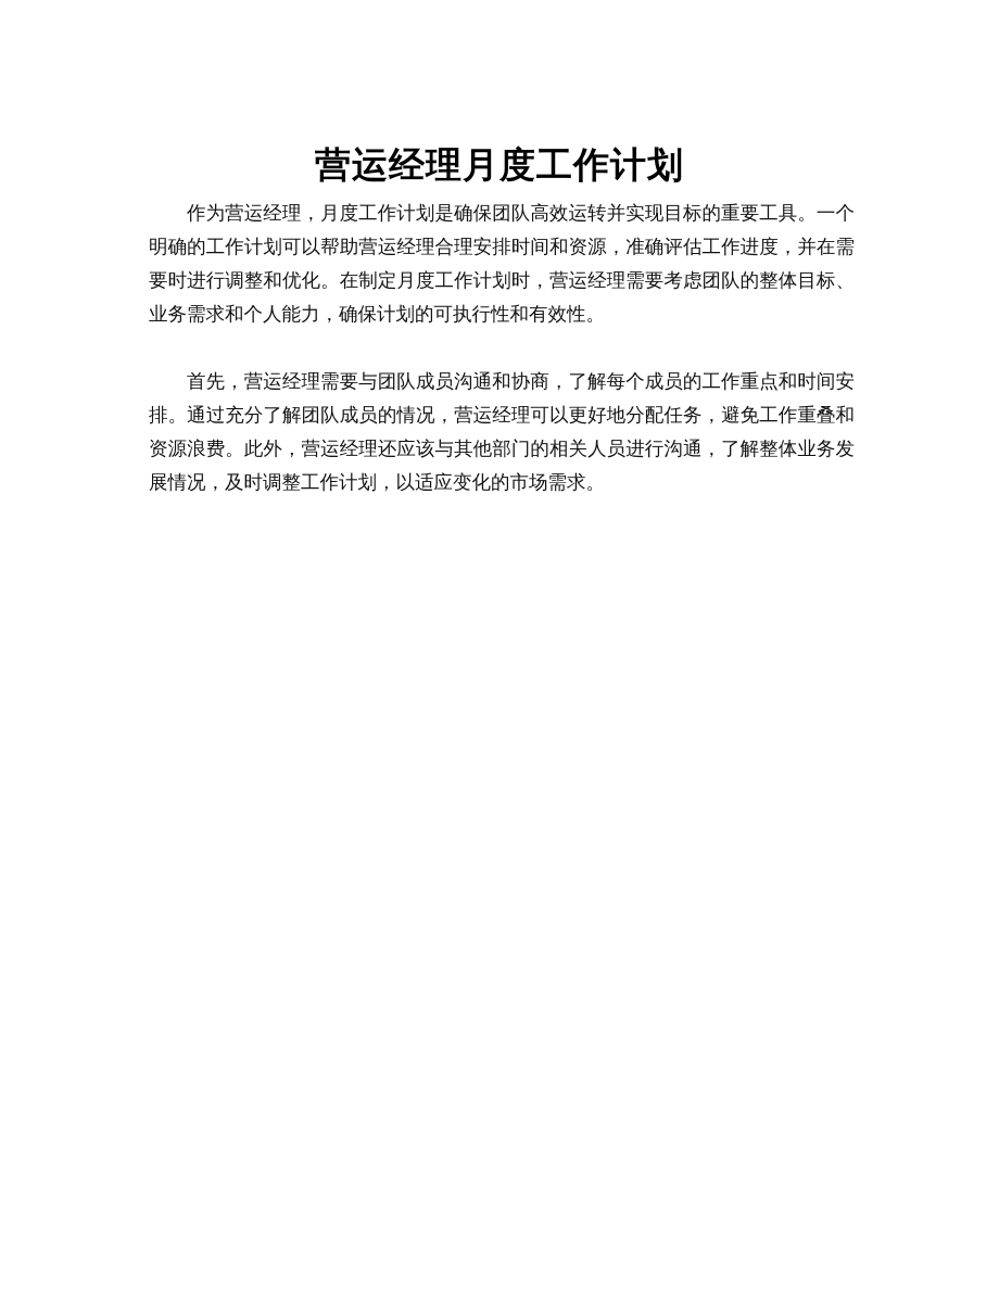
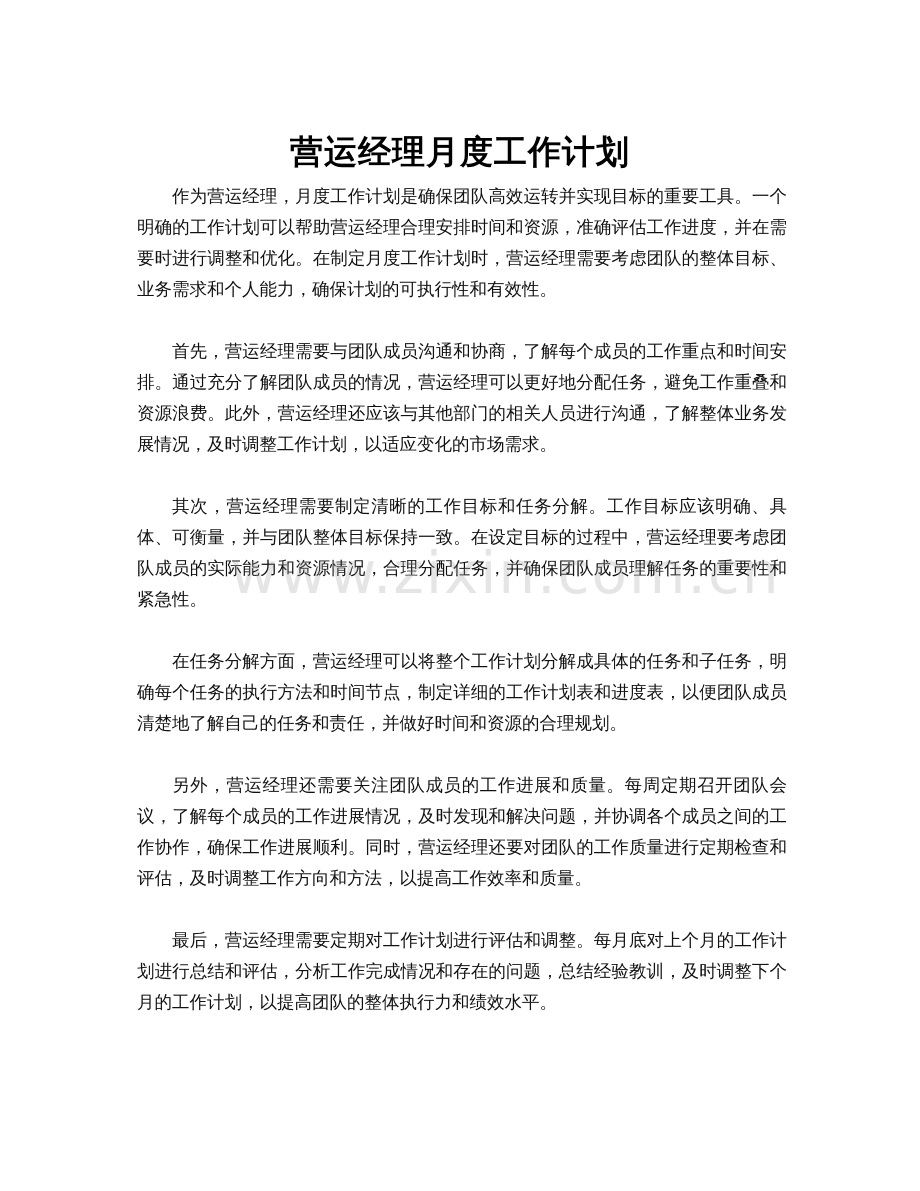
  营运经理月度工作计划
  作为营运经理，月度工作计划是确保团队高效运转并实现目标的重要工具。一个明确的工作计划可以帮助营运经理合理安排时间和资源，准确评估工作进度，并在需要时进行调整和优化。在制定月度工作计划时，营运经理需要考虑团队的整体目标、业务需求和个人能力，确保计划的可执行性和有效性。
  首先，营运经理需要与团队成员沟通和协商，了解每个成员的工作重点和时间安排。通过充分了解团队成员的情况，营运经理可以更好地分配任务，避免工作重叠和资源浪费。此外，营运经理还应该与其他部门的相关人员进行沟通，了解整体业务发展情况，及时调整工作计划，以适应变化的市场需求。
+ 其次，营运经理需要制定清晰的工作目标和任务分解。工作目标应该明确、具体、可衡量，并与团队整体目标保持一致。在设定目标的过程中，营运经理要考虑团队成员的实际能力和资源情况，合理分配任务，并确保团队成员理解任务的重要性和紧急性。
+ 在任务分解方面，营运经理可以将整个工作计划分解成具体的任务和子任务，明确每个任务的执行方法和时间节点，制定详细的工作计划表和进度表，以便团队成员清楚地了解自己的任务和责任，并做好时间和资源的合理规划。
+ 另外，营运经理还需要关注团队成员的工作进展和质量。每周定期召开团队会议，了解每个成员的工作进展情况，及时发现和解决问题，并协调各个成员之间的工作协作，确保工作进展顺利。同时，营运经理还要对团队的工作质量进行定期检查和评估，及时调整工作方向和方法，以提高工作效率和质量。
+ 最后，营运经理需要定期对工作计划进行评估和调整。每月底对上个月的工作计划进行总结和评估，分析工作完成情况和存在的问题，总结经验教训，及时调整下个月的工作计划，以提高团队的整体执行力和绩效水平。
+ www.zixin.com.cn
